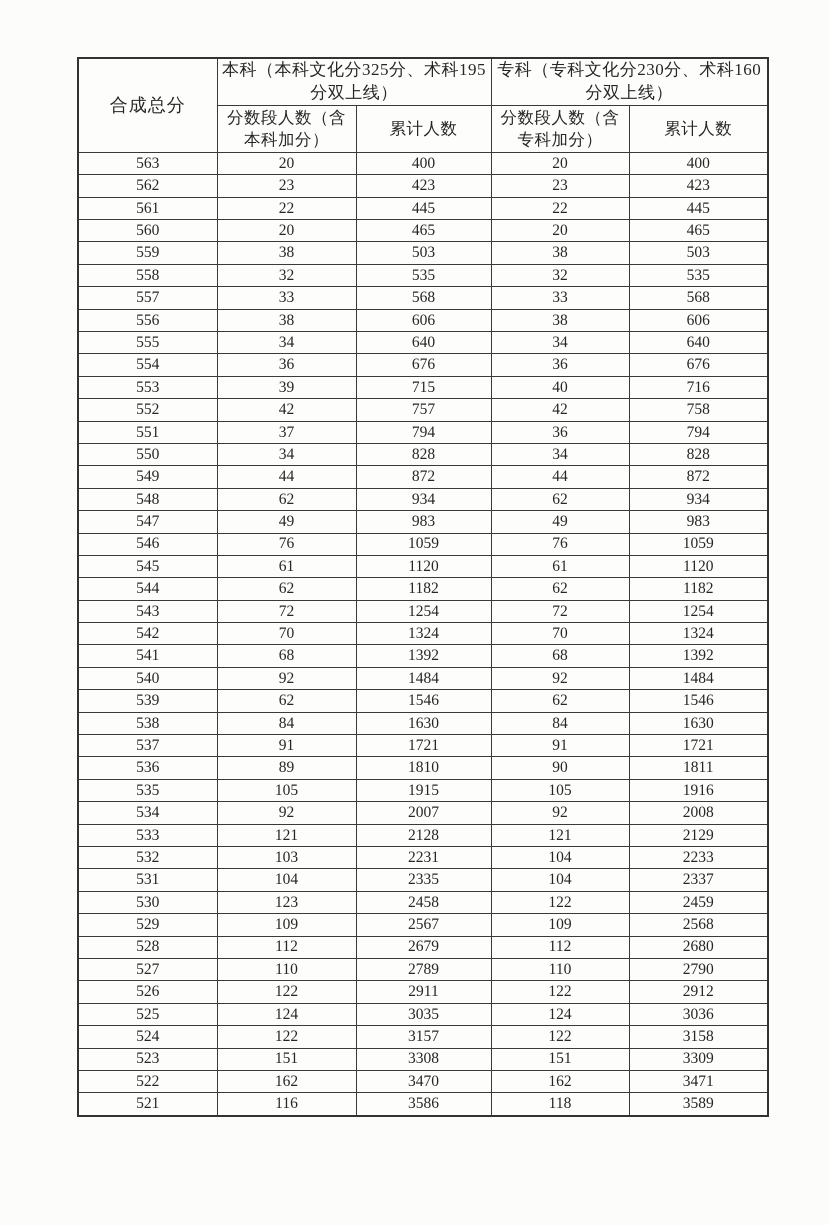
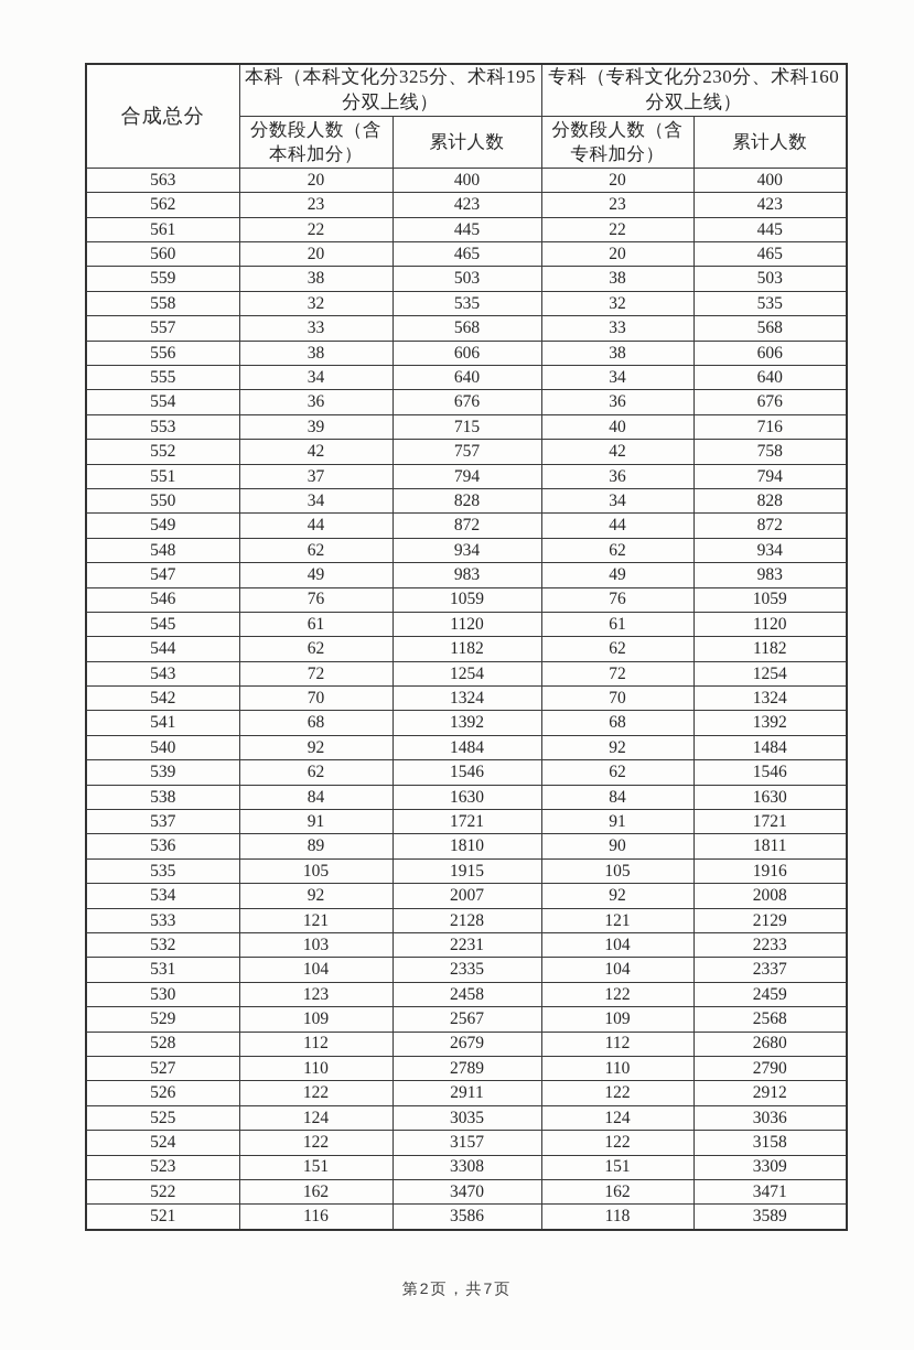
  合成总分	本科（本科文化分325分、术科195分双上线）	专科（专科文化分230分、术科160分双上线）
  分数段人数（含本科加分）	累计人数	分数段人数（含专科加分）	累计人数
  563	20	400	20	400
  562	23	423	23	423
  561	22	445	22	445
  560	20	465	20	465
  559	38	503	38	503
  558	32	535	32	535
  557	33	568	33	568
  556	38	606	38	606
  555	34	640	34	640
  554	36	676	36	676
  553	39	715	40	716
  552	42	757	42	758
  551	37	794	36	794
  550	34	828	34	828
  549	44	872	44	872
  548	62	934	62	934
  547	49	983	49	983
  546	76	1059	76	1059
  545	61	1120	61	1120
  544	62	1182	62	1182
  543	72	1254	72	1254
  542	70	1324	70	1324
  541	68	1392	68	1392
  540	92	1484	92	1484
  539	62	1546	62	1546
  538	84	1630	84	1630
  537	91	1721	91	1721
  536	89	1810	90	1811
  535	105	1915	105	1916
  534	92	2007	92	2008
  533	121	2128	121	2129
  532	103	2231	104	2233
  531	104	2335	104	2337
  530	123	2458	122	2459
  529	109	2567	109	2568
  528	112	2679	112	2680
  527	110	2789	110	2790
  526	122	2911	122	2912
  525	124	3035	124	3036
  524	122	3157	122	3158
  523	151	3308	151	3309
  522	162	3470	162	3471
  521	116	3586	118	3589
+ 第2页，共7页
